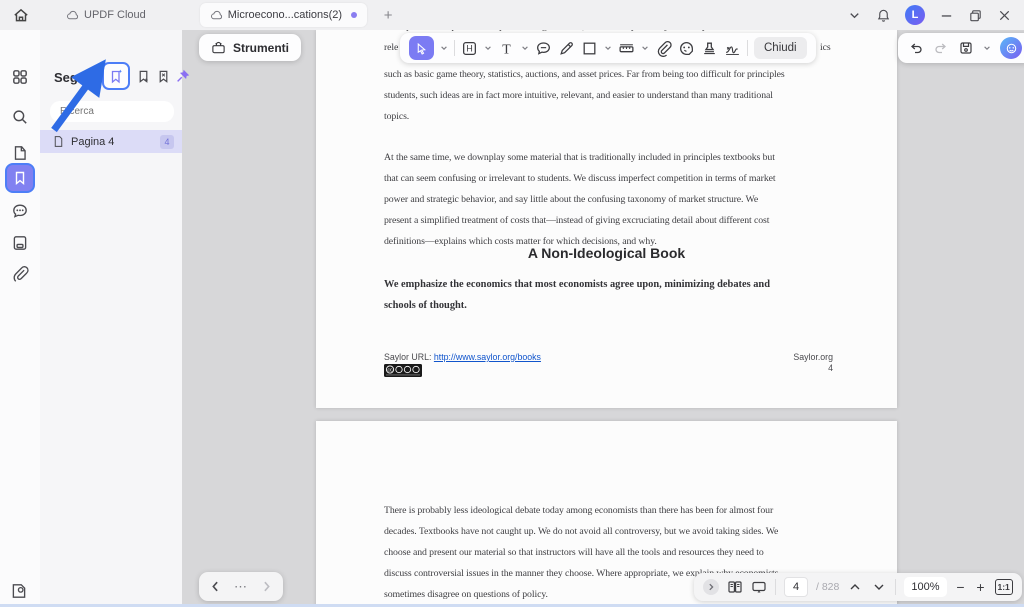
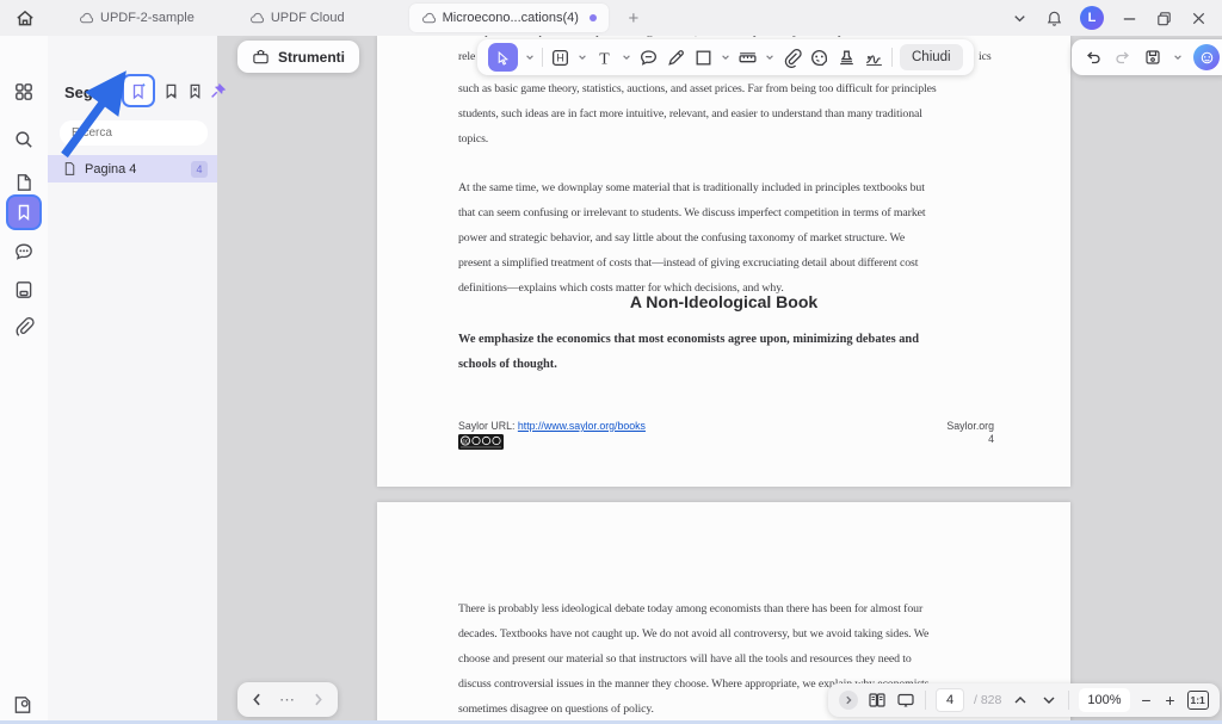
+ UPDF-2-sample
  UPDF Cloud
- Microecono...cations(2)
+ Microecono...cations(4)
  +
  L
  cerca
  Pagina 4
  4
  rele
  ics
  such as basic game theory, statistics, auctions, and asset prices. Far from being too difficult for principles
  students, such ideas are in fact more intuitive, relevant, and easier to understand than many traditional
  topics.
  At the same time, we downplay some material that is traditionally included in principles textbooks but
  that can seem confusing or irrelevant to students. We discuss imperfect competition in terms of market
  power and strategic behavior, and say little about the confusing taxonomy of market structure. We
  present a simplified treatment of costs that—instead of giving excruciating detail about different cost
  definitions—explains which costs matter for which decisions, and why.
  A Non-Ideological Book
  We emphasize the economics that most economists agree upon, minimizing debates and
  schools of thought.
  Saylor URL: http://www.saylor.org/books
  Saylor.org
  4
  There is probably less ideological debate today among economists than there has been for almost four
  decades. Textbooks have not caught up. We do not avoid all controversy, but we avoid taking sides. We
  choose and present our material so that instructors will have all the tools and resources they need to
  discuss controversial issues in the manner they choose. Where appropriate, we ex
  sometimes disagree on questions of policy.
  Strumenti
  H
  T
  Chiudi
  ⋯
  4
  / 828
  100%
  −
  +
  1:1
